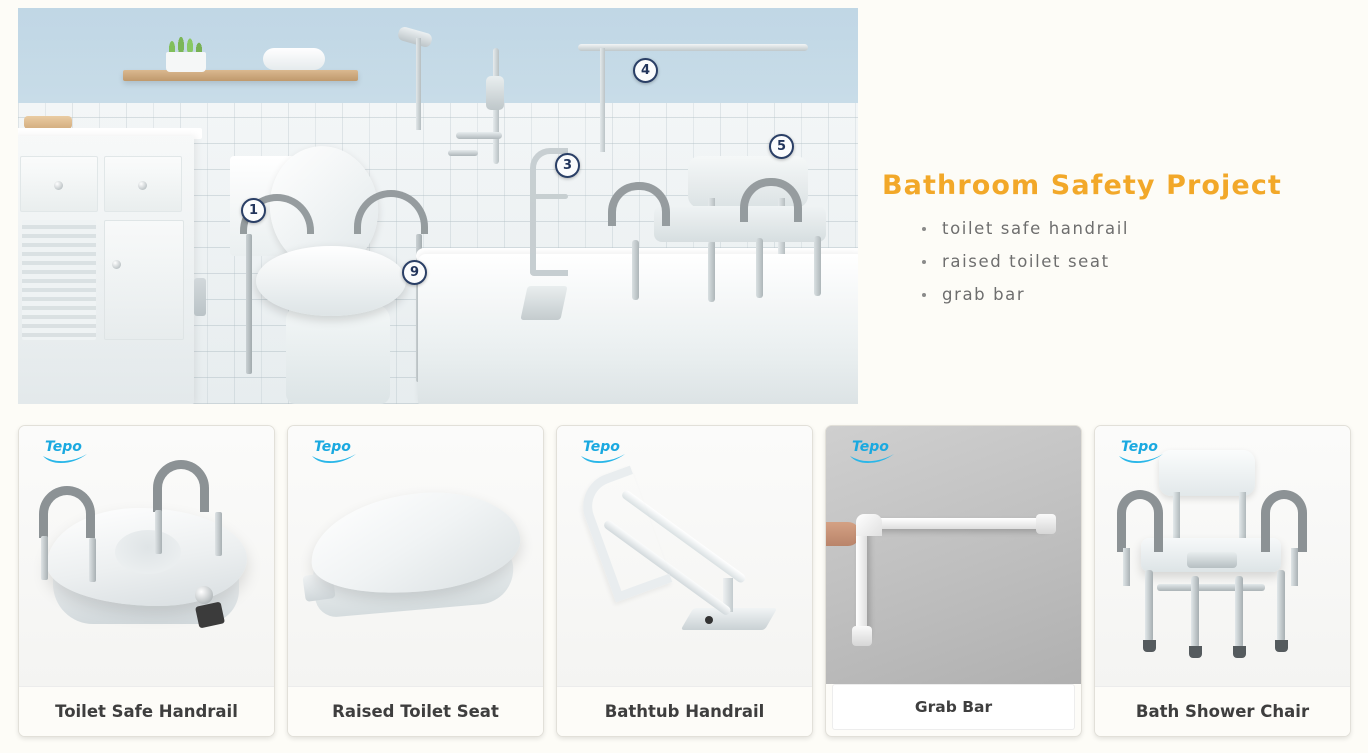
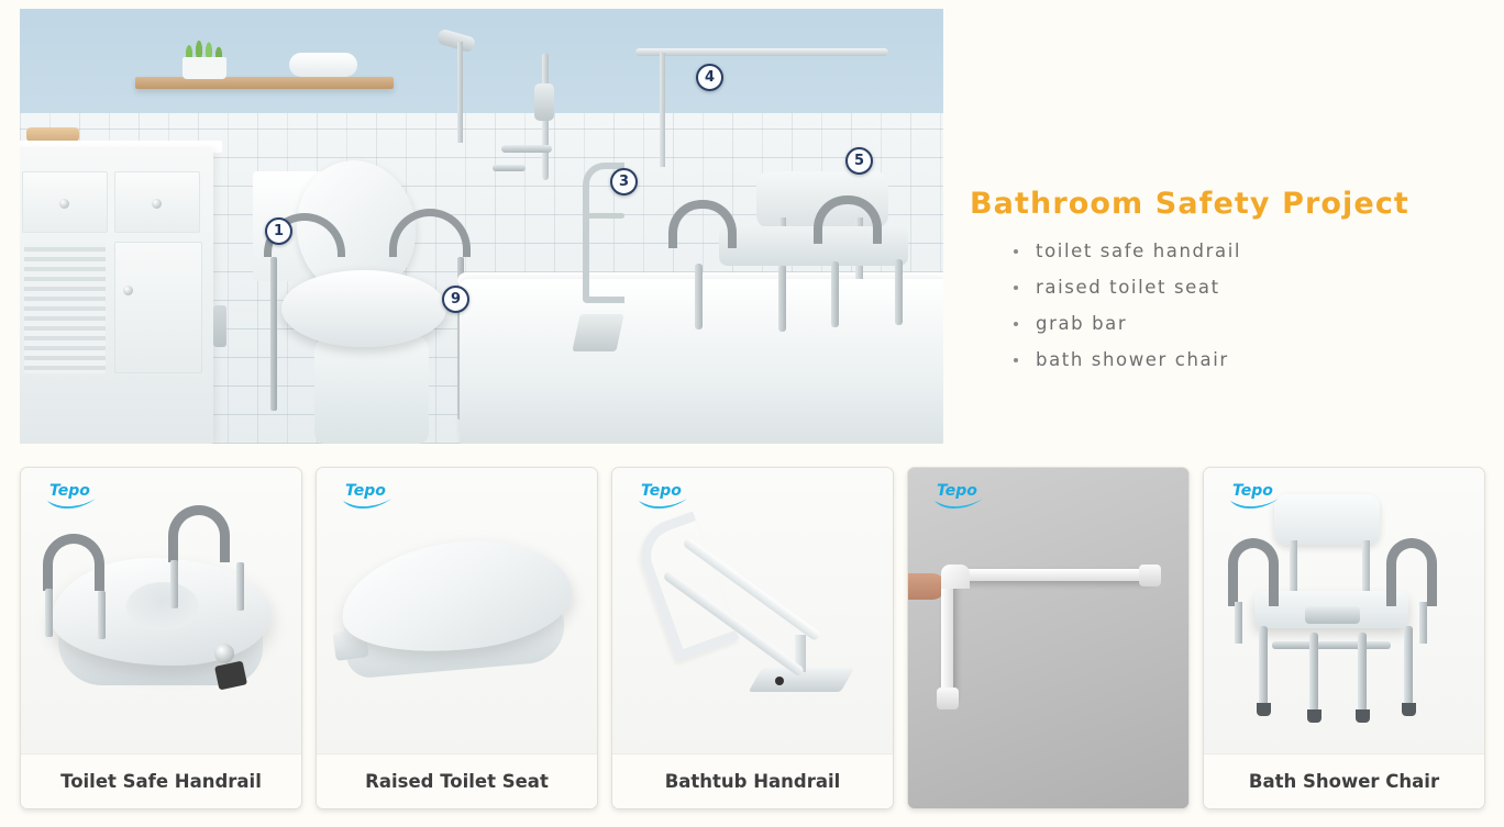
  1
  9
  3
  4
  5
  Bathroom Safety Project
  toilet safe handrail
  raised toilet seat
  grab bar
+ bath shower chair
  Tepo
  Toilet Safe Handrail
  Tepo
  Raised Toilet Seat
  Tepo
  Bathtub Handrail
  Tepo
- Grab Bar
  Tepo
  Bath Shower Chair
